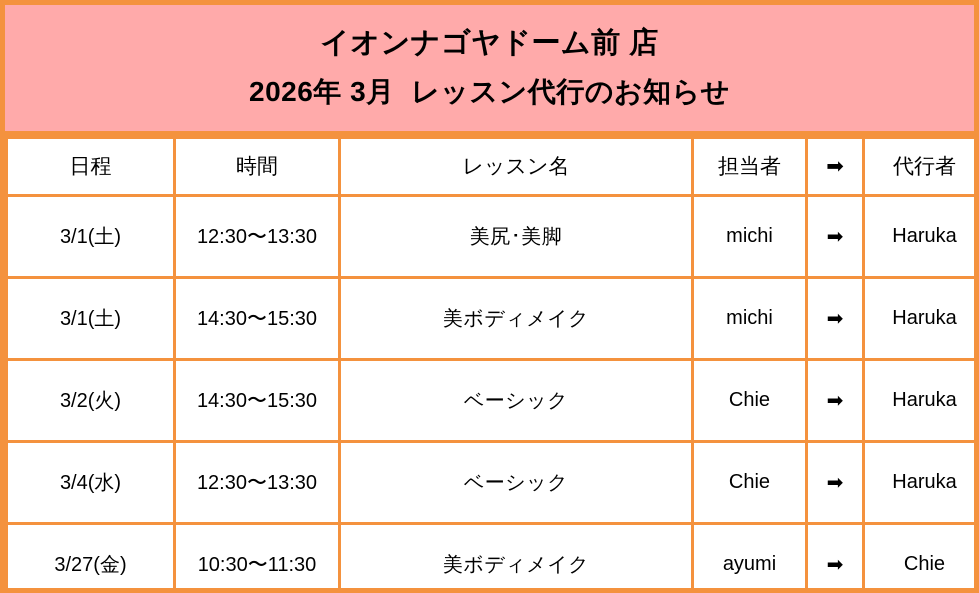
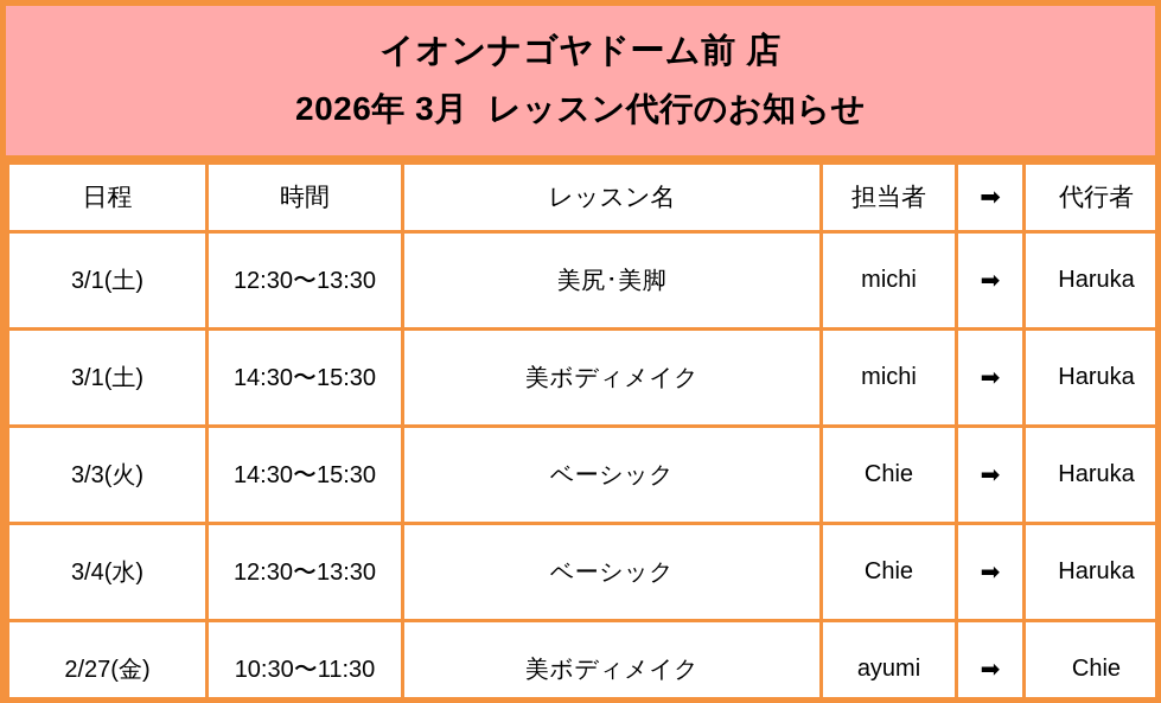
  イオンナゴヤドーム前 店
  2026年 3月 レッスン代行のお知らせ
  日程	時間	レッスン名	担当者	➡	代行者
  3/1(土)	12:30〜13:30	美尻･美脚	michi	➡	Haruka
  3/1(土)	14:30〜15:30	美ボディメイク	michi	➡	Haruka
- 3/2(火)	14:30〜15:30	ベーシック	Chie	➡	Haruka
+ 3/3(火)	14:30〜15:30	ベーシック	Chie	➡	Haruka
  3/4(水)	12:30〜13:30	ベーシック	Chie	➡	Haruka
- 3/27(金)	10:30〜11:30	美ボディメイク	ayumi	➡	Chie
+ 2/27(金)	10:30〜11:30	美ボディメイク	ayumi	➡	Chie
